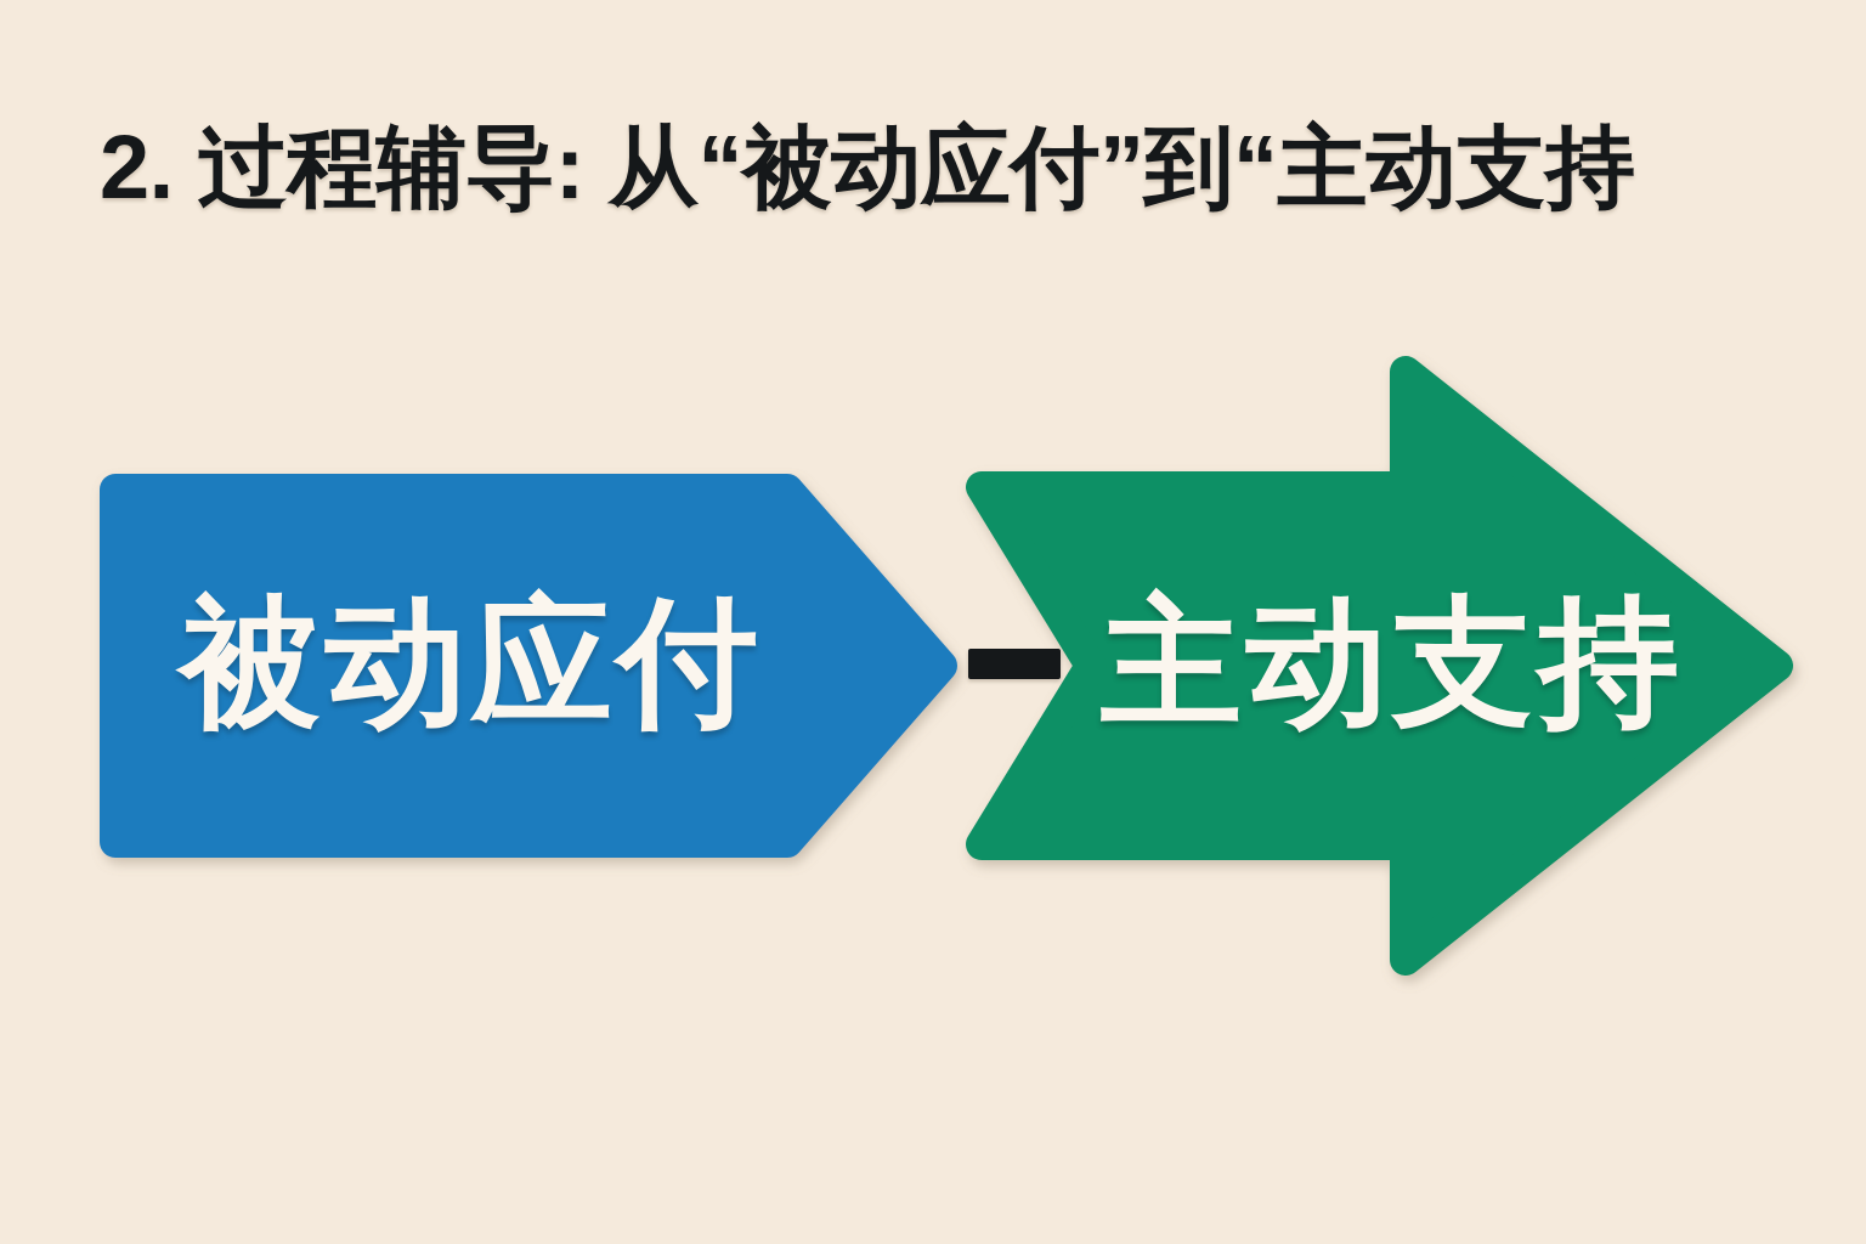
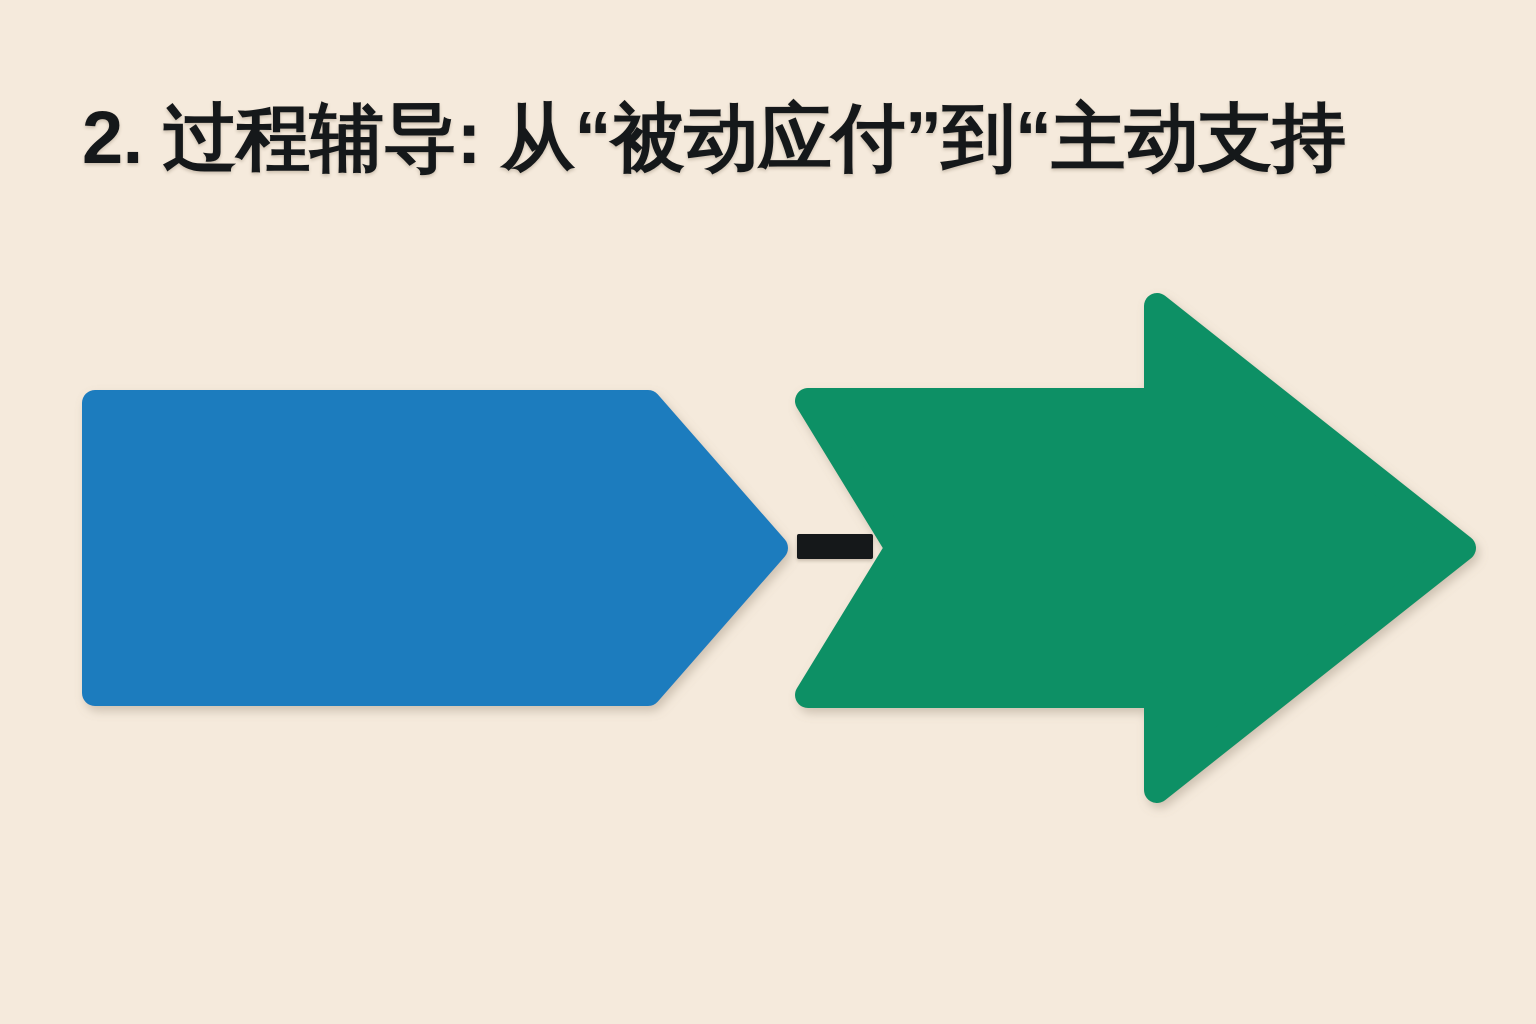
  2. 过程辅导: 从“被动应付”到“主动支持
- 被动应付
- 主动支持
